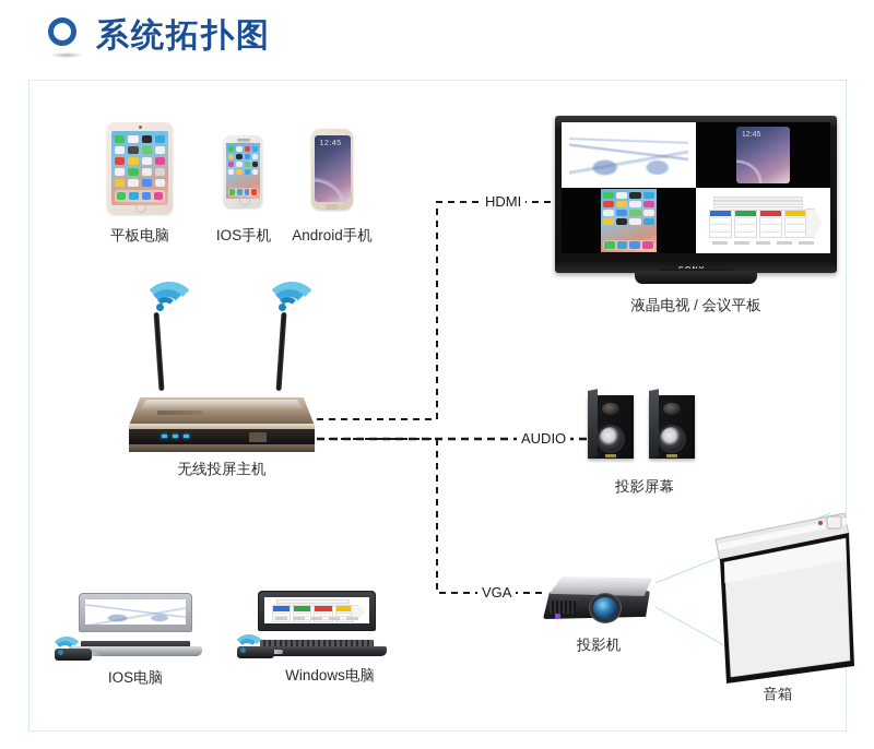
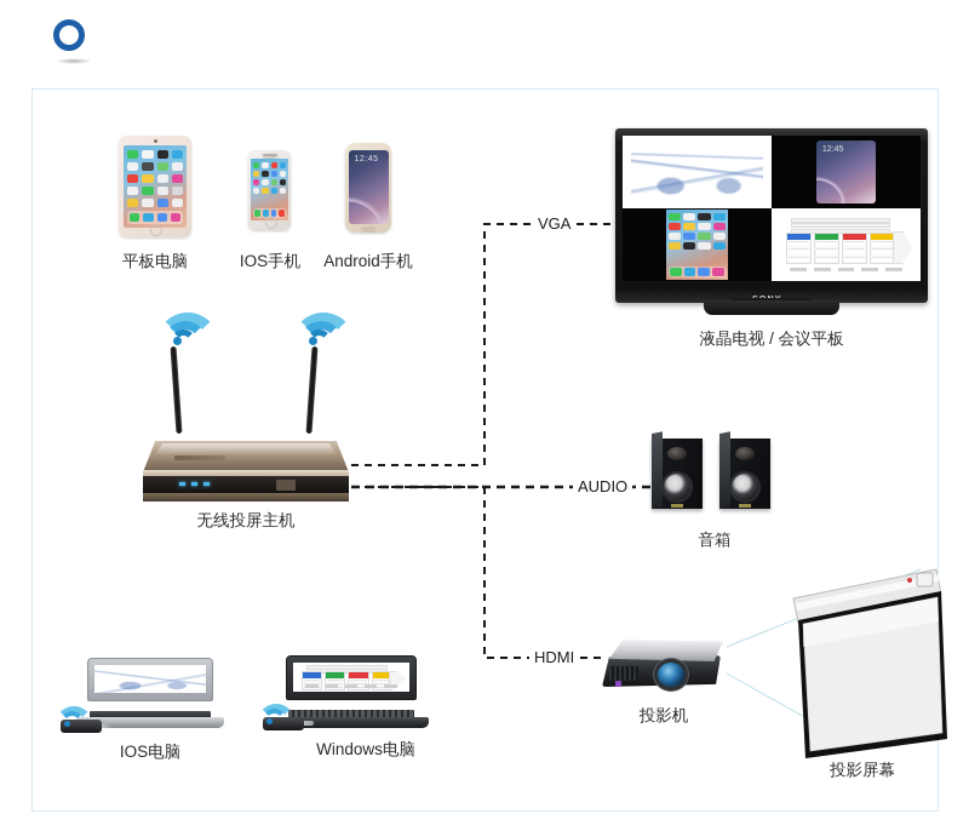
- 系统拓扑图
  平板电脑
  IOS手机
  Android手机
  无线投屏主机
  液晶电视 / 会议平板
- 投影屏幕
+ 音箱
  投影机
- 音箱
+ 投影屏幕
  IOS电脑
  Windows电脑
- HDMI
+ VGA
  AUDIO
- VGA
+ HDMI
